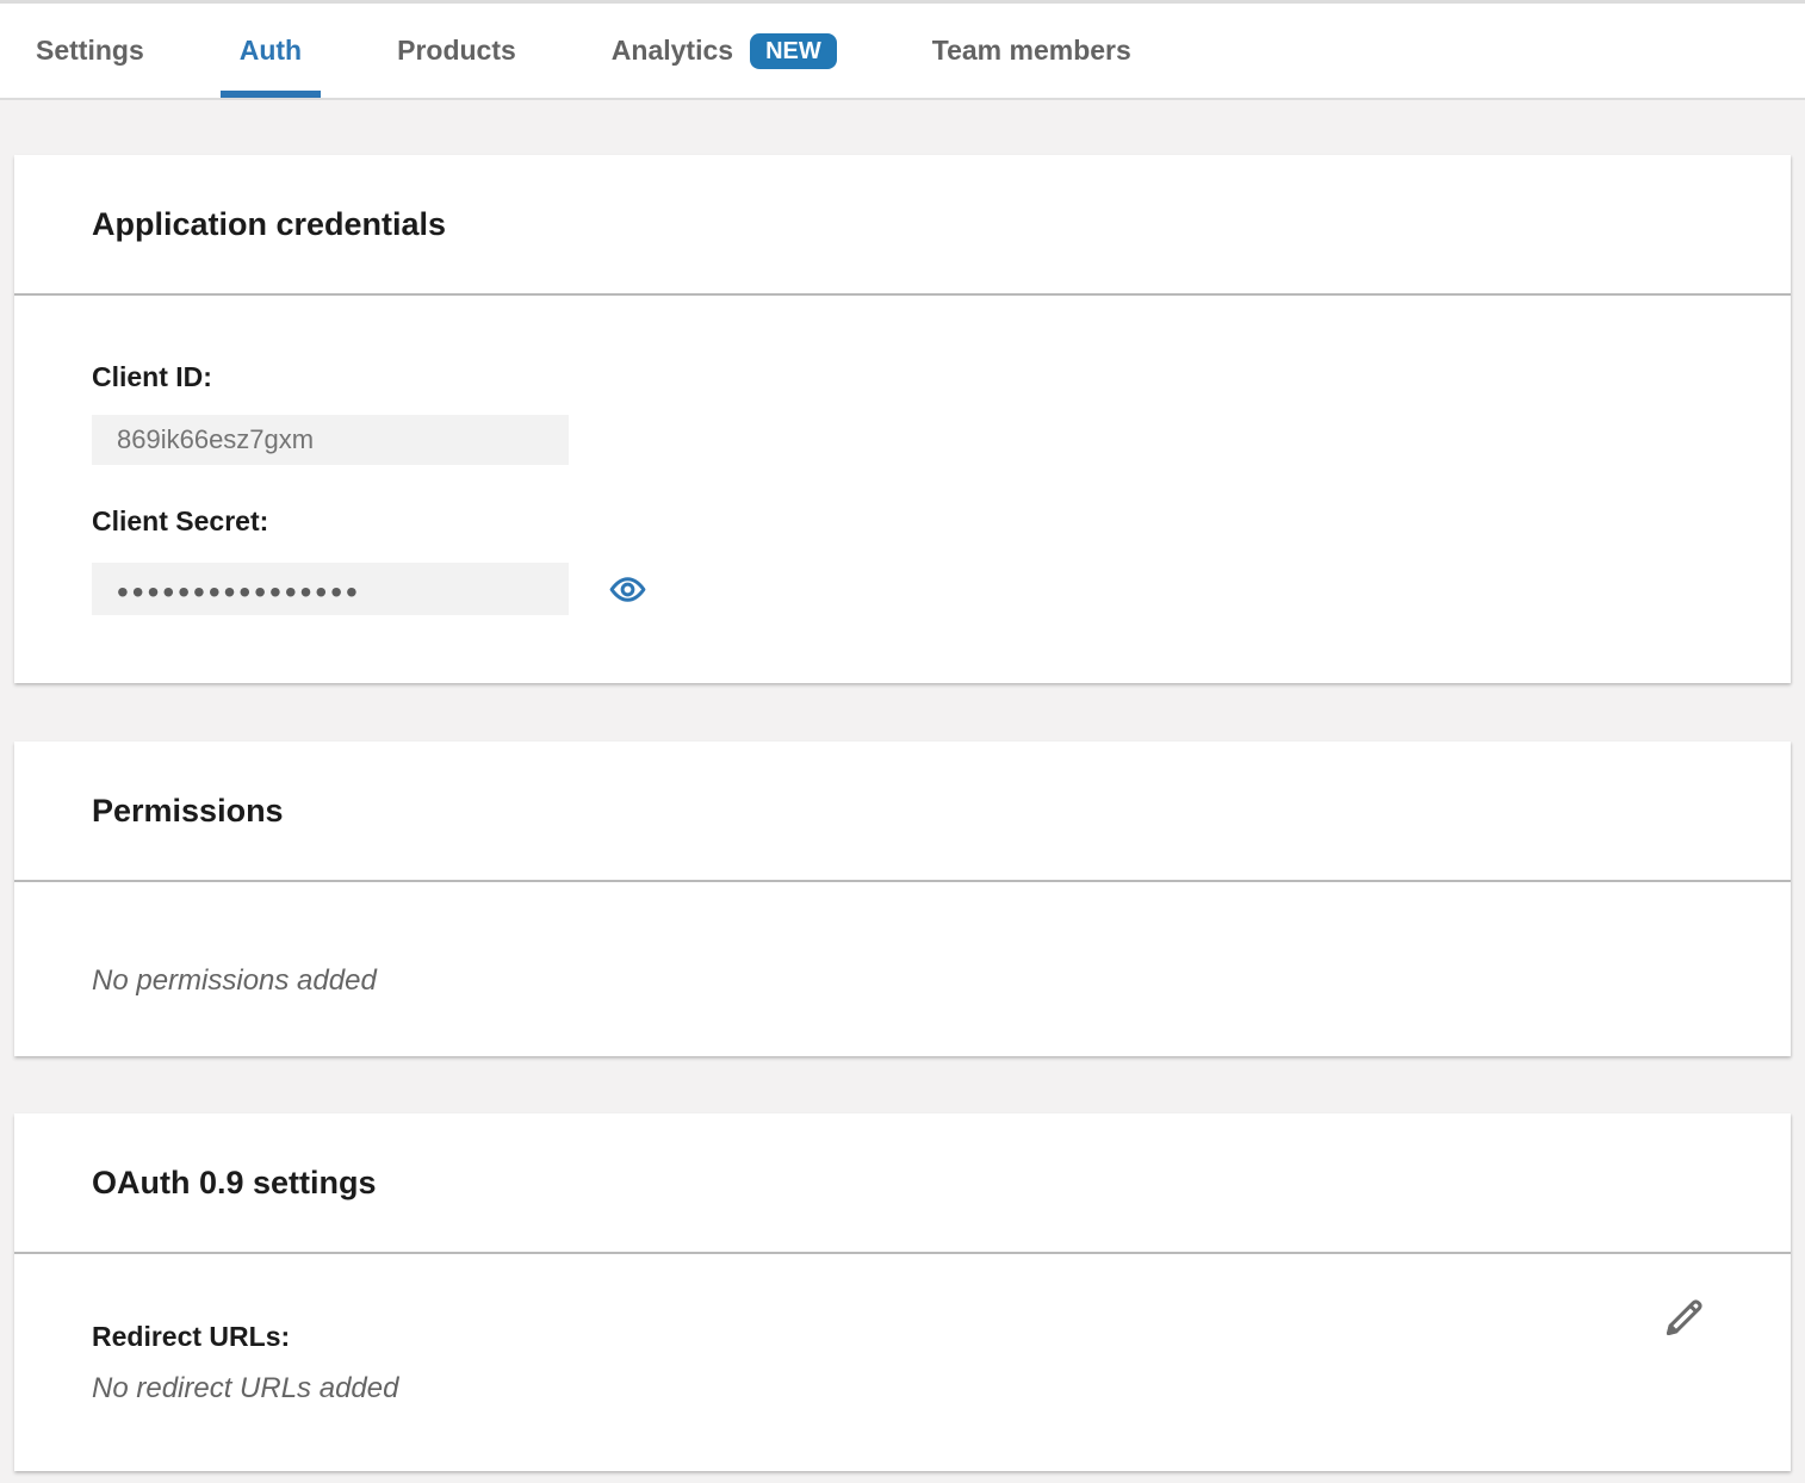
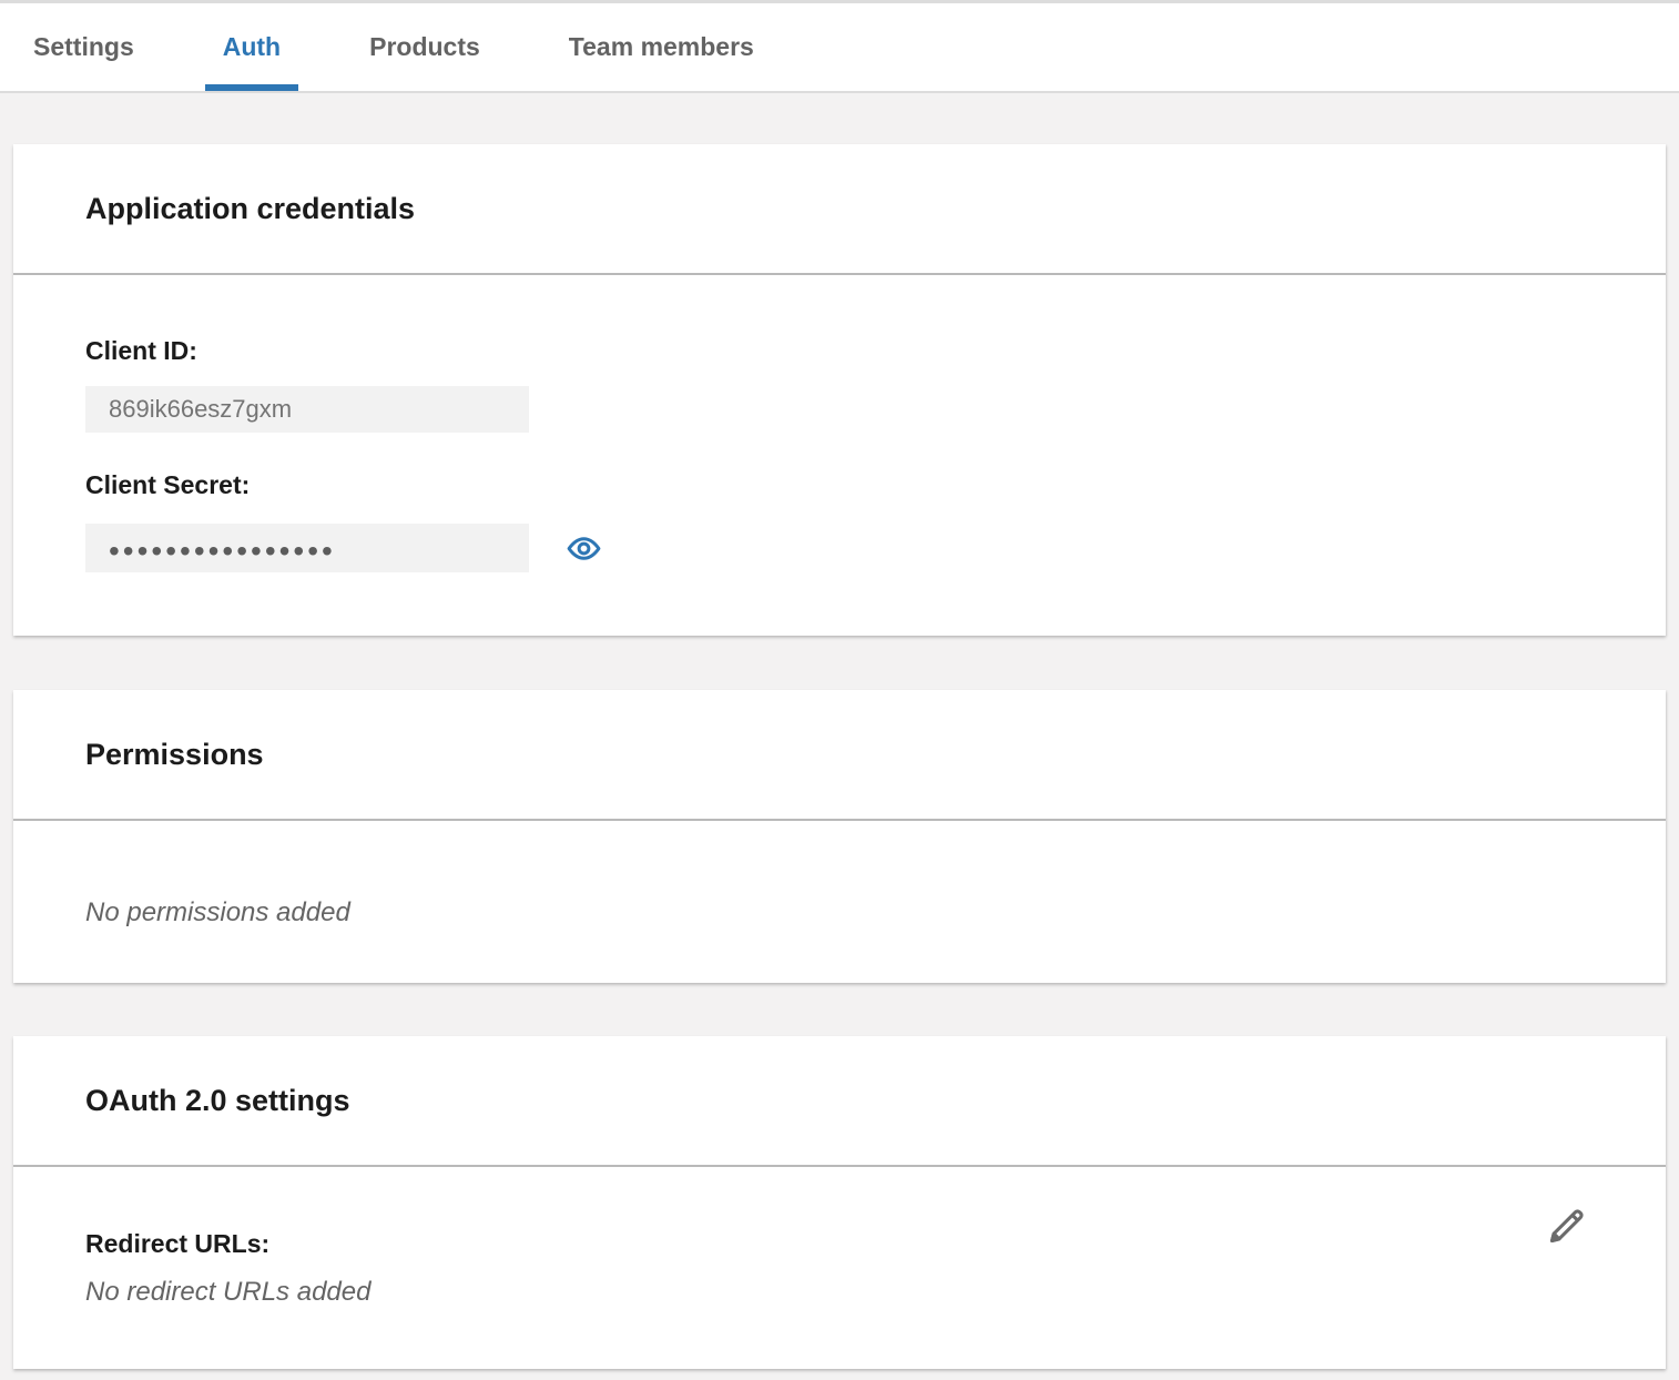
  Settings
  Auth
  Products
- Analytics
- NEW
  Team members
  Application credentials
  Client ID:
  869ik66esz7gxm
  Client Secret:
  ••••••••••••••••
  Permissions
  No permissions added
- OAuth 0.9 settings
+ OAuth 2.0 settings
  Redirect URLs:
  No redirect URLs added
